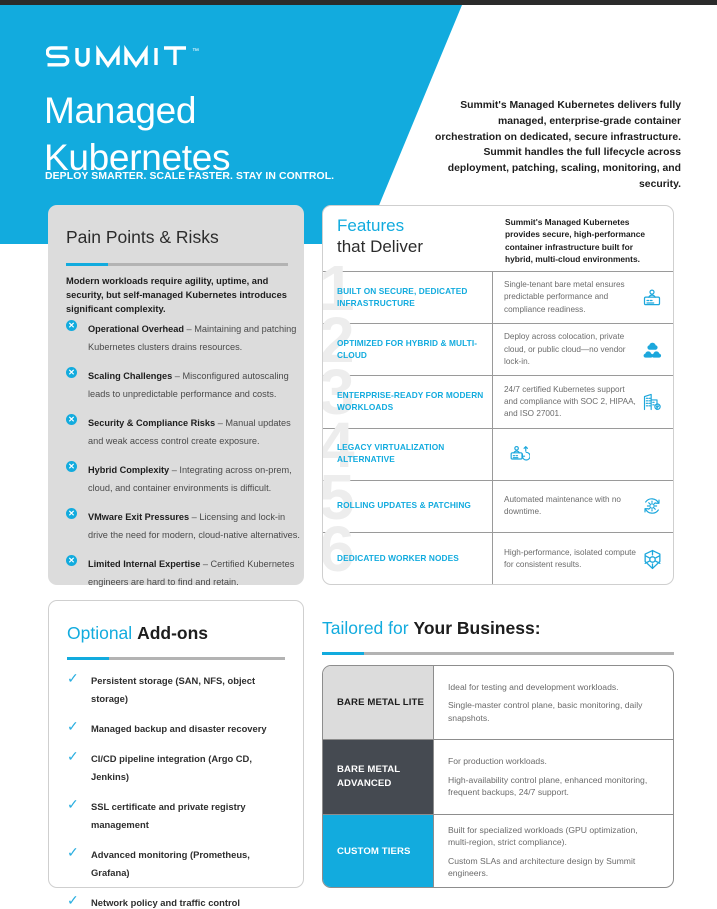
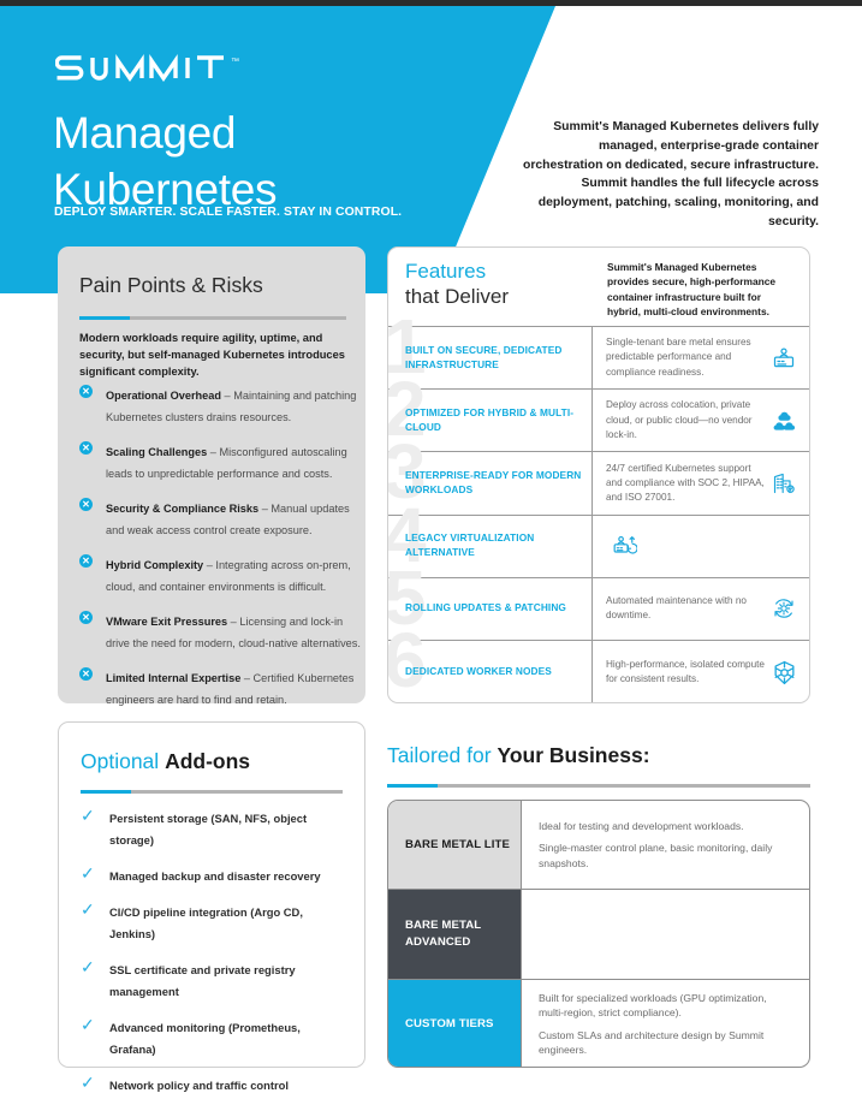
  Managed
  Kubernetes
  DEPLOY SMARTER. SCALE FASTER. STAY IN CONTROL.
  Summit's Managed Kubernetes delivers fully managed, enterprise-grade container orchestration on dedicated, secure infrastructure. Summit handles the full lifecycle across deployment, patching, scaling, monitoring, and security.
  Pain Points & Risks
  Modern workloads require agility, uptime, and security, but self-managed Kubernetes introduces significant complexity.
  ✕
  Operational Overhead – Maintaining and patching Kubernetes clusters drains resources.
  ✕
  Scaling Challenges – Misconfigured autoscaling leads to unpredictable performance and costs.
  ✕
  Security & Compliance Risks – Manual updates and weak access control create exposure.
  ✕
  Hybrid Complexity – Integrating across on-prem, cloud, and container environments is difficult.
  ✕
  VMware Exit Pressures – Licensing and lock-in drive the need for modern, cloud-native alternatives.
  ✕
  Limited Internal Expertise – Certified Kubernetes engineers are hard to find and retain.
  Features
  that Deliver
  Summit's Managed Kubernetes provides secure, high-performance container infrastructure built for hybrid, multi-cloud environments.
  1
  BUILT ON SECURE, DEDICATED INFRASTRUCTURE
  Single-tenant bare metal ensures predictable performance and compliance readiness.
  2
  OPTIMIZED FOR HYBRID & MULTI-CLOUD
  Deploy across colocation, private cloud, or public cloud—no vendor lock-in.
  3
  ENTERPRISE-READY FOR MODERN WORKLOADS
  24/7 certified Kubernetes support and compliance with SOC 2, HIPAA, and ISO 27001.
  4
  LEGACY VIRTUALIZATION ALTERNATIVE
  5
  ROLLING UPDATES & PATCHING
  Automated maintenance with no downtime.
  6
  DEDICATED WORKER NODES
  High-performance, isolated compute for consistent results.
  Optional Add-ons
  ✓
  Persistent storage (SAN, NFS, object storage)
  ✓
  Managed backup and disaster recovery
  ✓
  CI/CD pipeline integration (Argo CD, Jenkins)
  ✓
  SSL certificate and private registry management
  ✓
  Advanced monitoring (Prometheus, Grafana)
  ✓
  Tailored for Your Business:
  BARE METAL LITE
  Ideal for testing and development workloads.
  Single-master control plane, basic monitoring, daily snapshots.
  BARE METAL ADVANCED
- For production workloads.
- High-availability control plane, enhanced monitoring, frequent backups, 24/7 support.
  CUSTOM TIERS
  Built for specialized workloads (GPU optimization, multi-region, strict compliance).
  Custom SLAs and architecture design by Summit engineers.
